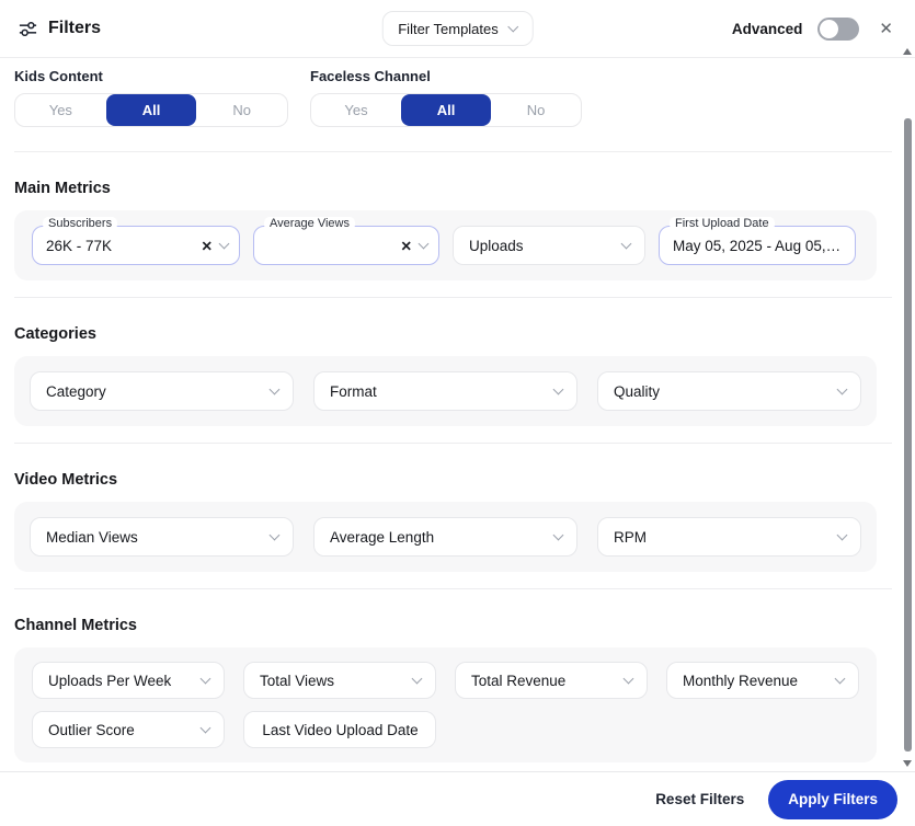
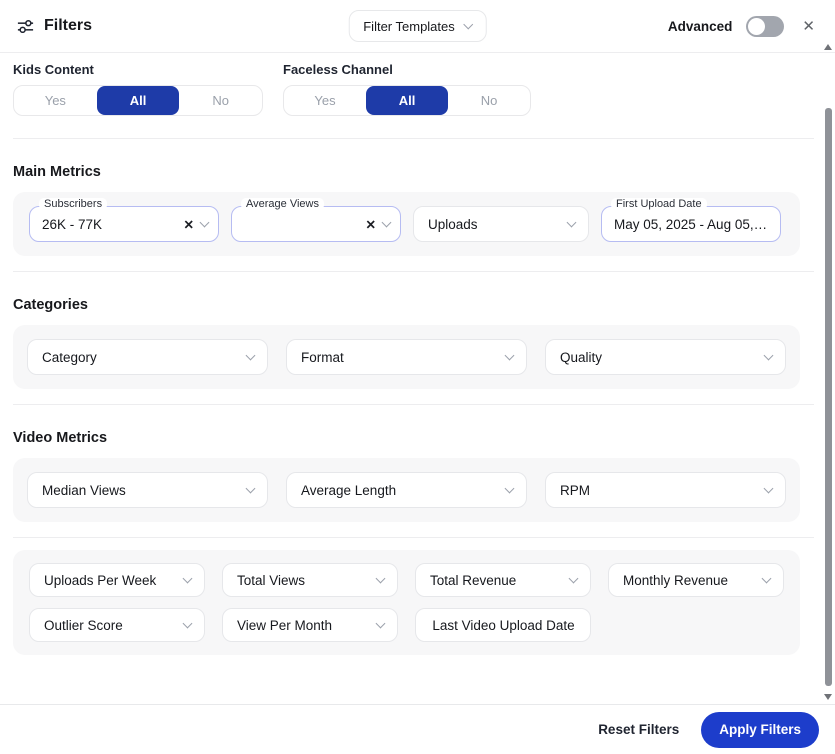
  Filters
  Filter Templates
  Advanced
  ✕
  Kids Content
  Yes
  All
  No
  Faceless Channel
  Yes
  All
  No
  Main Metrics
  Subscribers
  26K - 77K
  ✕
  Average Views
  ✕
  Uploads
  First Upload Date
  May 05, 2025 - Aug 05, 2.
  Categories
  Category
  Format
  Quality
  Video Metrics
  Median Views
  Average Length
  RPM
- Channel Metrics
  Uploads Per Week
  Total Views
  Total Revenue
  Monthly Revenue
  Outlier Score
+ View Per Month
  Last Video Upload Date
  Reset Filters
  Apply Filters
